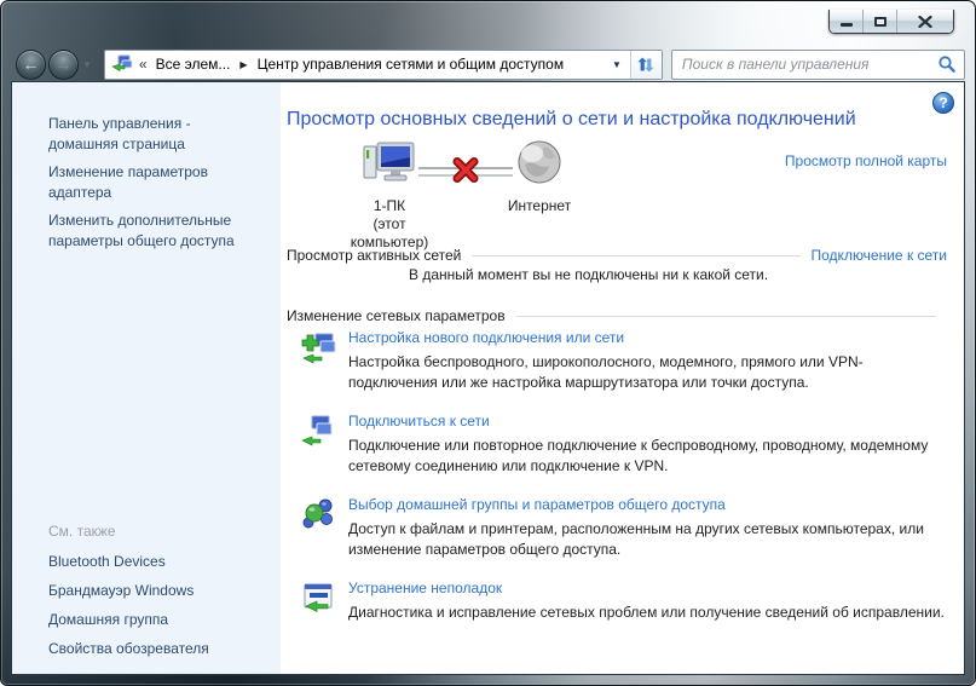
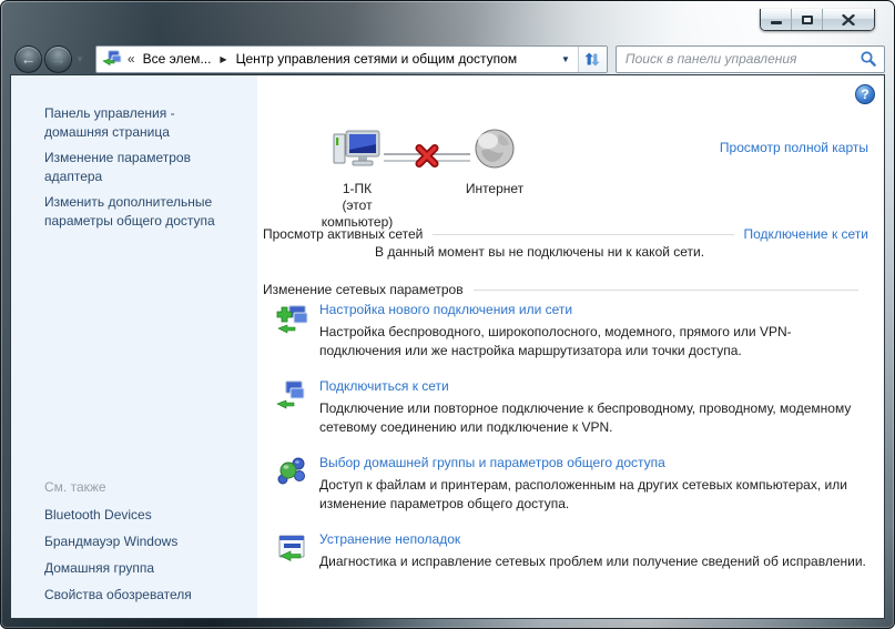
  ←
  →
  ▼
  «
  Все элем...
  ▶
  Центр управления сетями и общим доступом
  ▼
  Поиск в панели управления
  Панель управления - домашняя страница
  Изменение параметров адаптера
  Изменить дополнительные параметры общего доступа
  См. также
  Bluetooth Devices
  Брандмауэр Windows
  Домашняя группа
  Свойства обозревателя
  ?
- Просмотр основных сведений о сети и настройка подключений
  1-ПК
  (этот компьютер)
  Интернет
  Просмотр полной карты
  Просмотр активных сетей
  Подключение к сети
  В данный момент вы не подключены ни к какой сети.
  Изменение сетевых параметров
  Настройка нового подключения или сети
  Настройка беспроводного, широкополосного, модемного, прямого или VPN-подключения или же настройка маршрутизатора или точки доступа.
  Подключиться к сети
  Подключение или повторное подключение к беспроводному, проводному, модемному сетевому соединению или подключение к VPN.
  Выбор домашней группы и параметров общего доступа
  Доступ к файлам и принтерам, расположенным на других сетевых компьютерах, или изменение параметров общего доступа.
  Устранение неполадок
  Диагностика и исправление сетевых проблем или получение сведений об исправлении.
